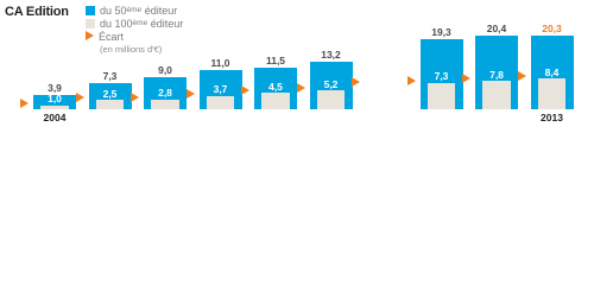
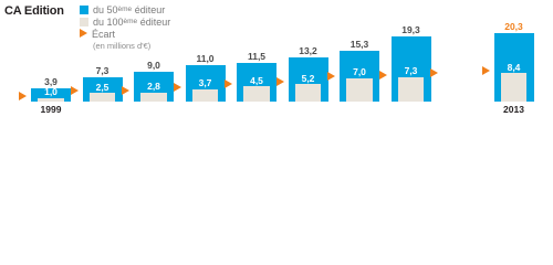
  CA Edition
  du 50 éditeur
  du 100 éditeur
  Écart
  (en millions d'€)
  3,9
  1,0
- 2004
+ 1999
  7,3
  2,5
  9,0
  2,8
  11,0
  3,7
  11,5
  4,5
  13,2
  5,2
+ 15,3
+ 7,0
  19,3
  7,3
- 20,4
- 7,8
  20,3
  8,4
  2013
